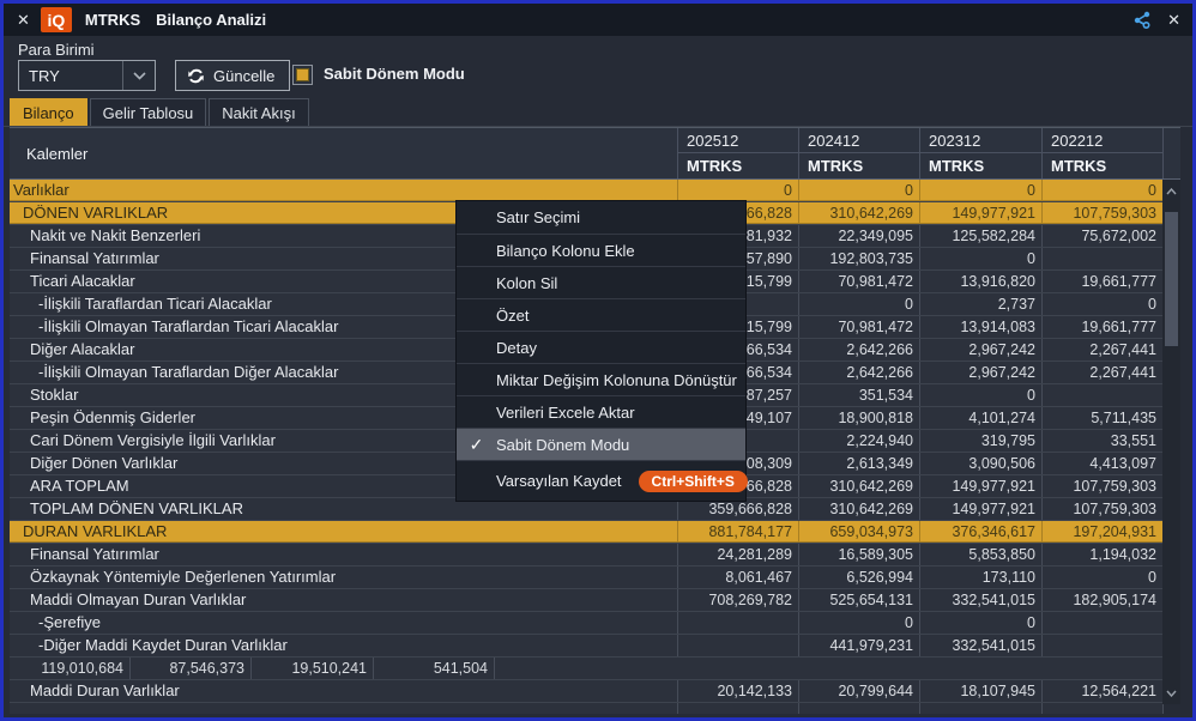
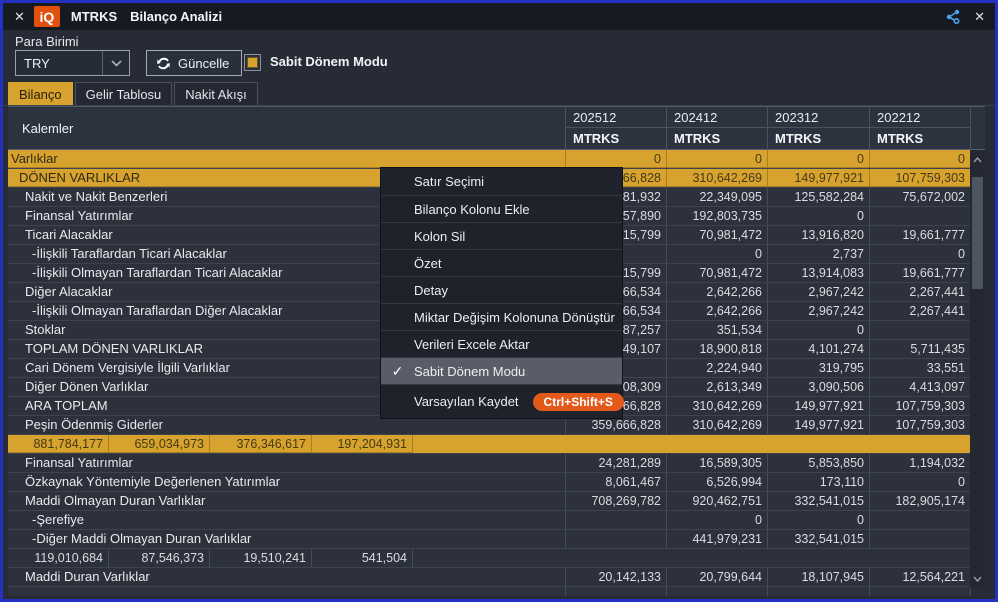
  ✕
  iQ
  MTRKS
  Bilanço Analizi
  ✕
  Para Birimi
  TRY
  Güncelle
  Sabit Dönem Modu
  Bilanço
  Gelir Tablosu
  Nakit Akışı
  Kalemler
  202512
  MTRKS
  202412
  MTRKS
  202312
  MTRKS
  202212
  MTRKS
  Varlıklar
  0
  0
  0
  0
  DÖNEN VARLIKLAR
  310,642,269
  149,977,921
  107,759,303
  Nakit ve Nakit Benzerleri
  22,349,095
  125,582,284
  75,672,002
  Finansal Yatırımlar
  192,803,735
  0
  Ticari Alacaklar
  70,981,472
  13,916,820
  19,661,777
  -İlişkili Taraflardan Ticari Alacaklar
  0
  2,737
  0
  -İlişkili Olmayan Taraflardan Ticari Alacaklar
  70,981,472
  13,914,083
  19,661,777
  Diğer Alacaklar
  2,642,266
  2,967,242
  2,267,441
  -İlişkili Olmayan Taraflardan Diğer Alacaklar
  2,642,266
  2,967,242
  2,267,441
  Stoklar
  87,257
  351,534
  0
- Peşin Ödenmiş Giderler
+ TOPLAM DÖNEN VARLIKLAR
  18,900,818
  4,101,274
  5,711,435
  Cari Dönem Vergisiyle İlgili Varlıklar
  2,224,940
  319,795
  33,551
  Diğer Dönen Varlıklar
  2,613,349
  3,090,506
  4,413,097
  ARA TOPLAM
  310,642,269
  149,977,921
  107,759,303
- TOPLAM DÖNEN VARLIKLAR
+ Peşin Ödenmiş Giderler
  359,666,828
  310,642,269
  149,977,921
  107,759,303
- DURAN VARLIKLAR
  881,784,177
  659,034,973
  376,346,617
  197,204,931
  Finansal Yatırımlar
  24,281,289
  16,589,305
  5,853,850
  1,194,032
  Özkaynak Yöntemiyle Değerlenen Yatırımlar
  8,061,467
  6,526,994
  173,110
  0
  Maddi Olmayan Duran Varlıklar
  708,269,782
- 525,654,131
+ 920,462,751
  332,541,015
  182,905,174
  -Şerefiye
  0
  0
- -Diğer Maddi Kaydet Duran Varlıklar
+ -Diğer Maddi Olmayan Duran Varlıklar
  441,979,231
  332,541,015
  119,010,684
  87,546,373
  19,510,241
  541,504
  Maddi Duran Varlıklar
  20,142,133
  20,799,644
  18,107,945
  12,564,221
  Satır Seçimi
  Bilanço Kolonu Ekle
  Kolon Sil
  Özet
  Detay
  Miktar Değişim Kolonuna Dönüştür
  Verileri Excele Aktar
  ✓
  Sabit Dönem Modu
  Varsayılan Kaydet
  Ctrl+Shift+S
